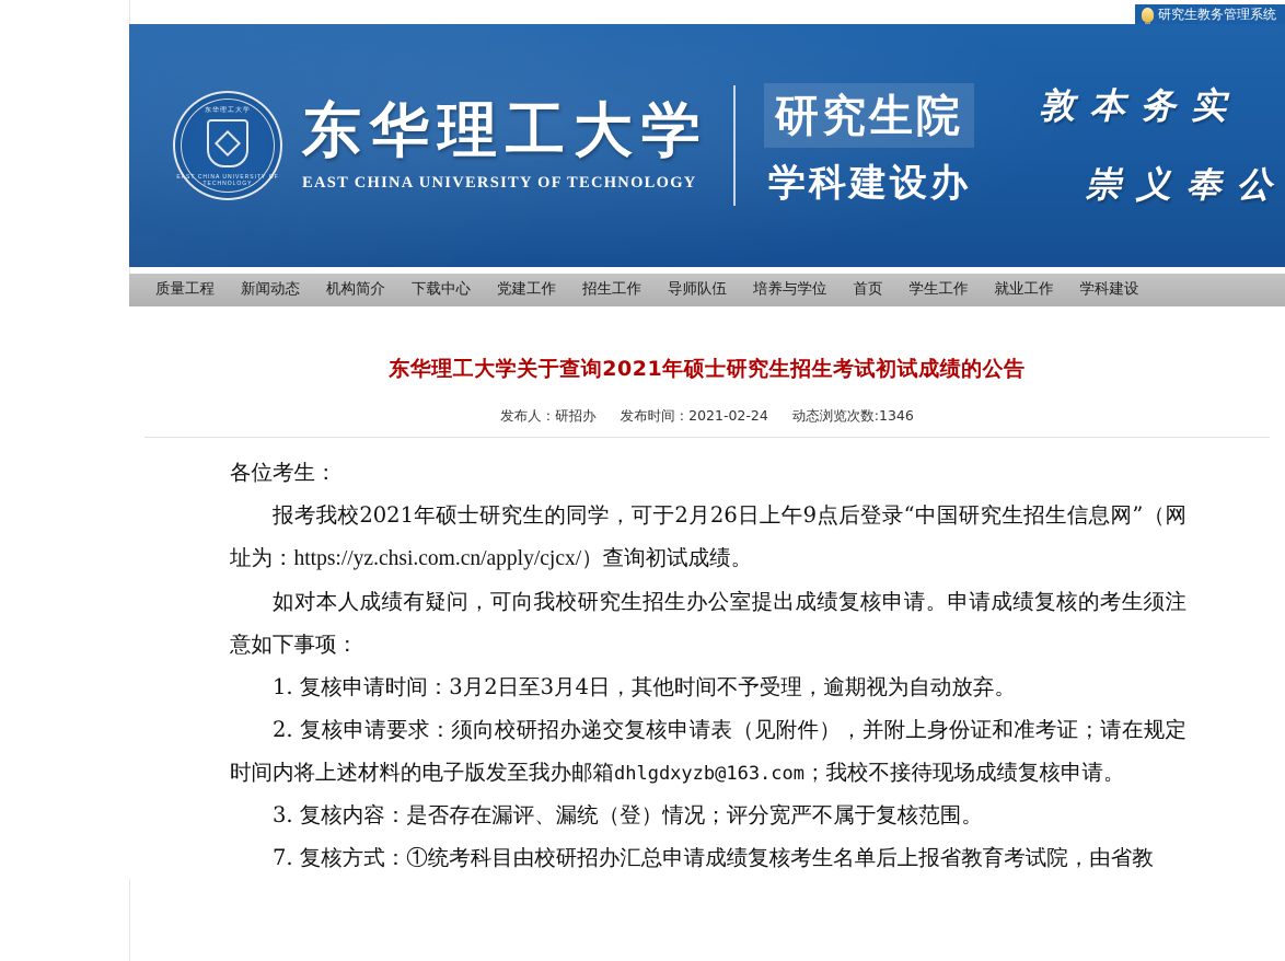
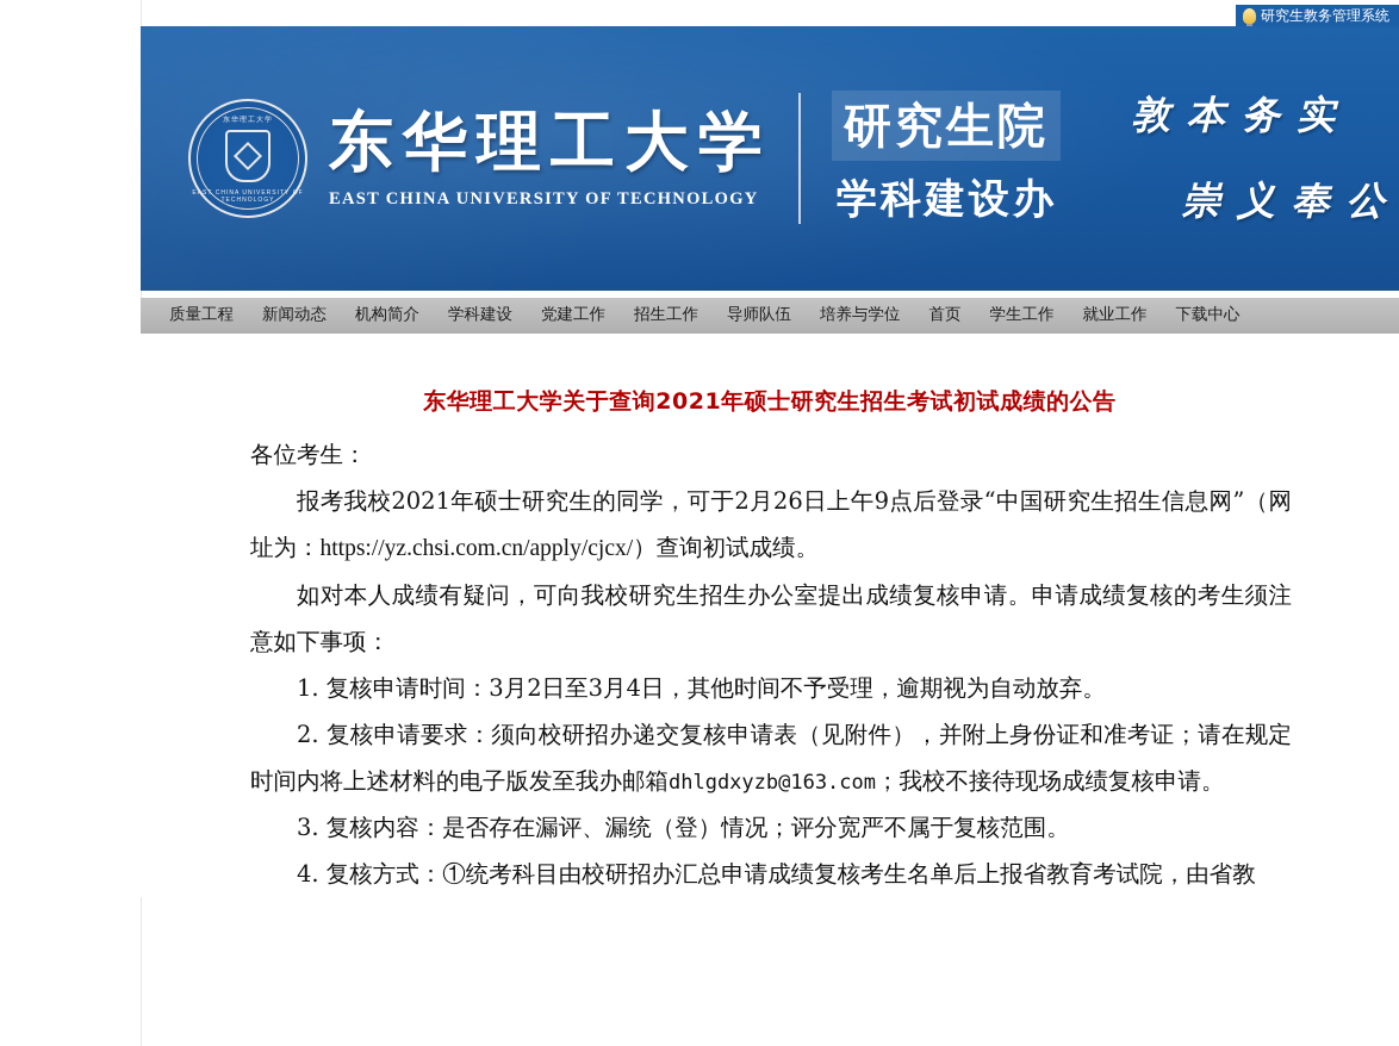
  研究生教务管理系统
  东华理工大学
  EAST CHINA UNIVERSITY OF TECHNOLOGY
  研究生院
  学科建设办
  敦本务实
  崇义奉公
  质量工程
  新闻动态
  机构简介
- 下载中心
+ 学科建设
  党建工作
  招生工作
  导师队伍
  培养与学位
  首页
  学生工作
  就业工作
- 学科建设
+ 下载中心
  东华理工大学关于查询2021年硕士研究生招生考试初试成绩的公告
- 发布人：研招办 发布时间：2021-02-24 动态浏览次数:1346
  各位考生：
  报考我校2021年硕士研究生的同学，可于2月26日上午9点后登录“中国研究生招生信息网”（网址为：https://yz.chsi.com.cn/apply/cjcx/）查询初试成绩。
  如对本人成绩有疑问，可向我校研究生招生办公室提出成绩复核申请。申请成绩复核的考生须注意如下事项：
  1. 复核申请时间：3月2日至3月4日，其他时间不予受理，逾期视为自动放弃。
  2. 复核申请要求：须向校研招办递交复核申请表（见附件），并附上身份证和准考证；请在规定时间内将上述材料的电子版发至我办邮箱dhlgdxyzb@163.com；我校不接待现场成绩复核申请。
  3. 复核内容：是否存在漏评、漏统（登）情况；评分宽严不属于复核范围。
- 7. 复核方式：①统考科目由校研招办汇总申请成绩复核考生名单后上报省教育考试院，由省教
+ 4. 复核方式：①统考科目由校研招办汇总申请成绩复核考生名单后上报省教育考试院，由省教
